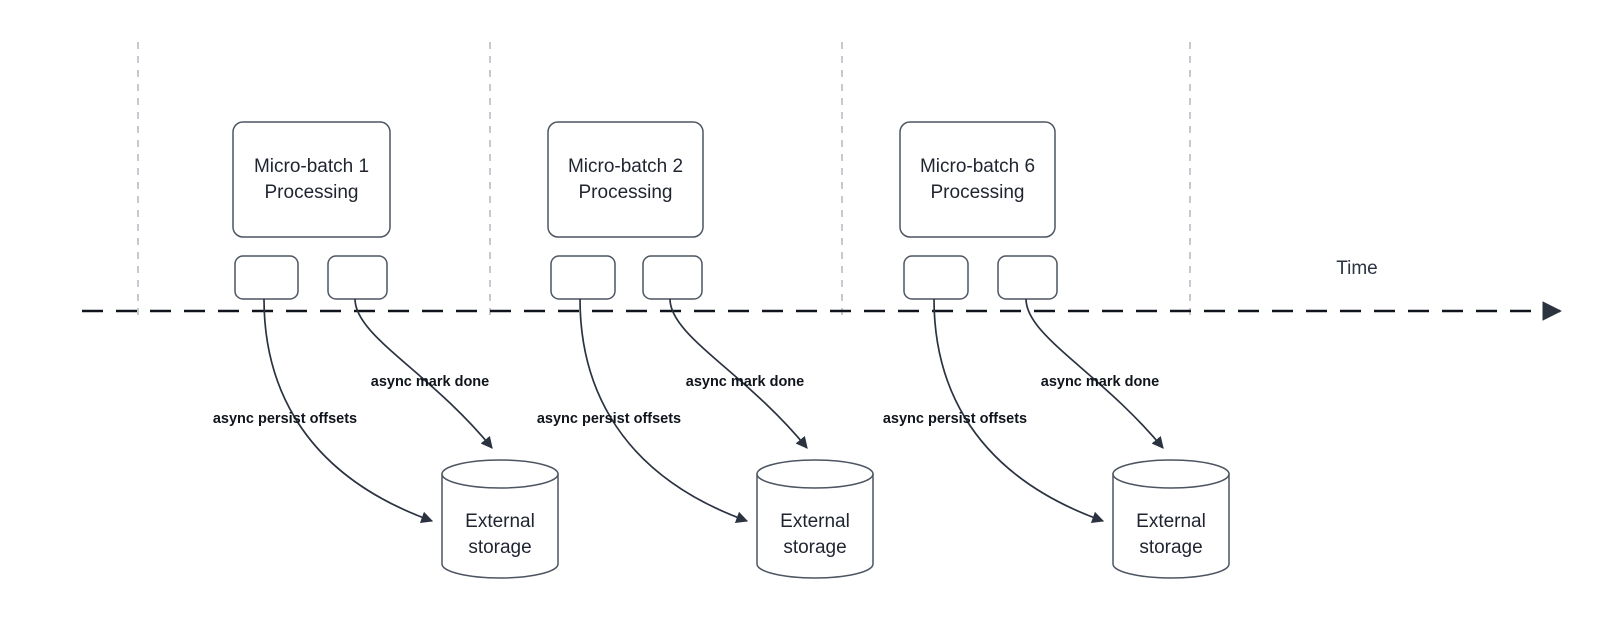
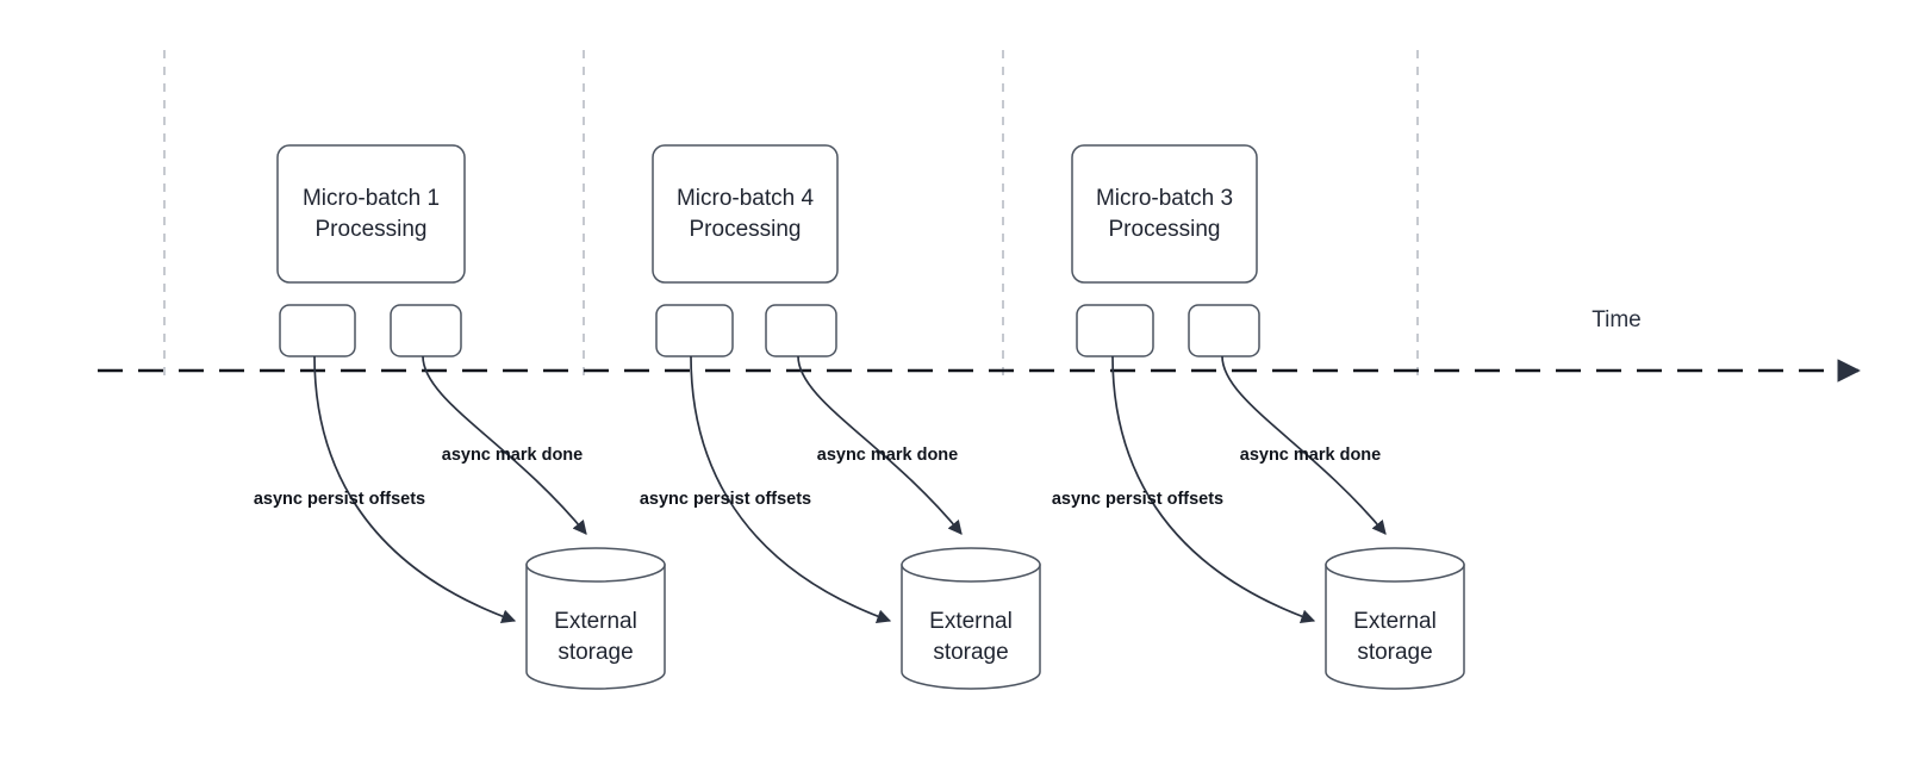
  Time
  Micro-batch 1
  Processing
  External
  storage
  async persist offsets
  async mark done
- Micro-batch 2
+ Micro-batch 4
  Processing
  External
  storage
  async persist offsets
  async mark done
- Micro-batch 6
+ Micro-batch 3
  Processing
  External
  storage
  async persist offsets
  async mark done
